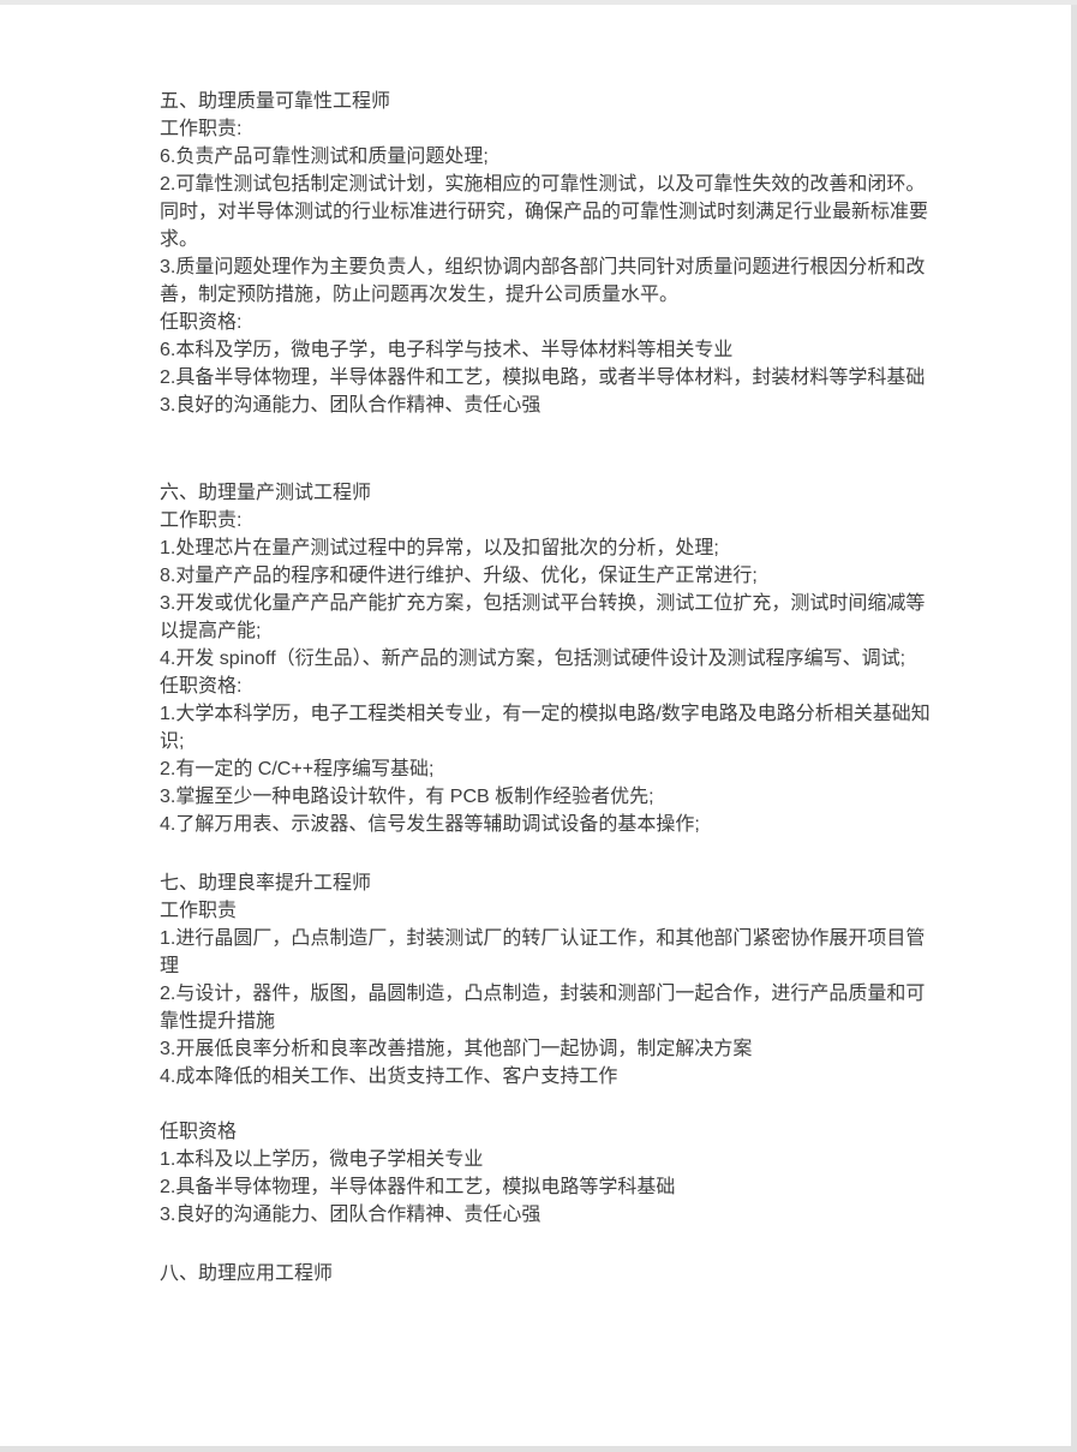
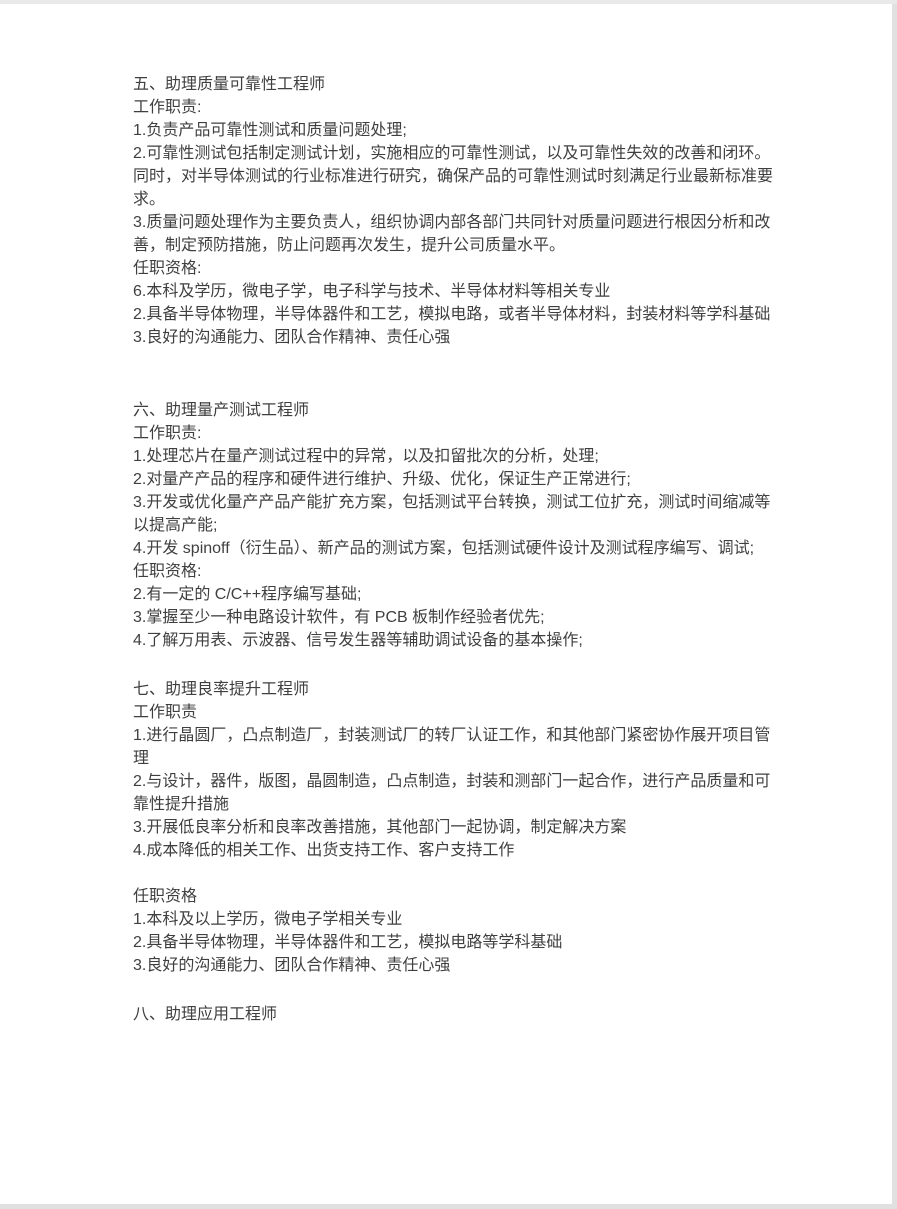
  五、助理质量可靠性工程师
  工作职责:
- 6.负责产品可靠性测试和质量问题处理;
+ 1.负责产品可靠性测试和质量问题处理;
  2.可靠性测试包括制定测试计划，实施相应的可靠性测试，以及可靠性失效的改善和闭环。同时，对半导体测试的行业标准进行研究，确保产品的可靠性测试时刻满足行业最新标准要求。
  3.质量问题处理作为主要负责人，组织协调内部各部门共同针对质量问题进行根因分析和改善，制定预防措施，防止问题再次发生，提升公司质量水平。
  任职资格:
  6.本科及学历，微电子学，电子科学与技术、半导体材料等相关专业
  2.具备半导体物理，半导体器件和工艺，模拟电路，或者半导体材料，封装材料等学科基础
  3.良好的沟通能力、团队合作精神、责任心强
  六、助理量产测试工程师
  工作职责:
  1.处理芯片在量产测试过程中的异常，以及扣留批次的分析，处理;
- 8.对量产产品的程序和硬件进行维护、升级、优化，保证生产正常进行;
+ 2.对量产产品的程序和硬件进行维护、升级、优化，保证生产正常进行;
  3.开发或优化量产产品产能扩充方案，包括测试平台转换，测试工位扩充，测试时间缩减等以提高产能;
  4.开发 spinoff（衍生品）、新产品的测试方案，包括测试硬件设计及测试程序编写、调试;
  任职资格:
- 1.大学本科学历，电子工程类相关专业，有一定的模拟电路/数字电路及电路分析相关基础知识;
  2.有一定的 C/C++程序编写基础;
  3.掌握至少一种电路设计软件，有 PCB 板制作经验者优先;
  4.了解万用表、示波器、信号发生器等辅助调试设备的基本操作;
  七、助理良率提升工程师
  工作职责
  1.进行晶圆厂，凸点制造厂，封装测试厂的转厂认证工作，和其他部门紧密协作展开项目管理
  2.与设计，器件，版图，晶圆制造，凸点制造，封装和测部门一起合作，进行产品质量和可靠性提升措施
  3.开展低良率分析和良率改善措施，其他部门一起协调，制定解决方案
  4.成本降低的相关工作、出货支持工作、客户支持工作
  任职资格
  1.本科及以上学历，微电子学相关专业
  2.具备半导体物理，半导体器件和工艺，模拟电路等学科基础
  3.良好的沟通能力、团队合作精神、责任心强
  八、助理应用工程师
